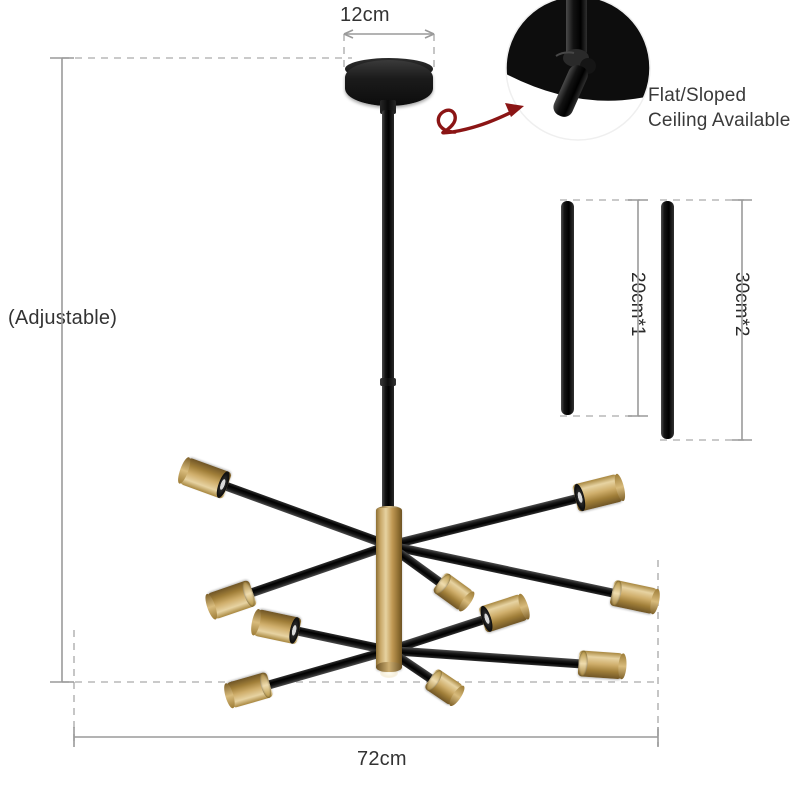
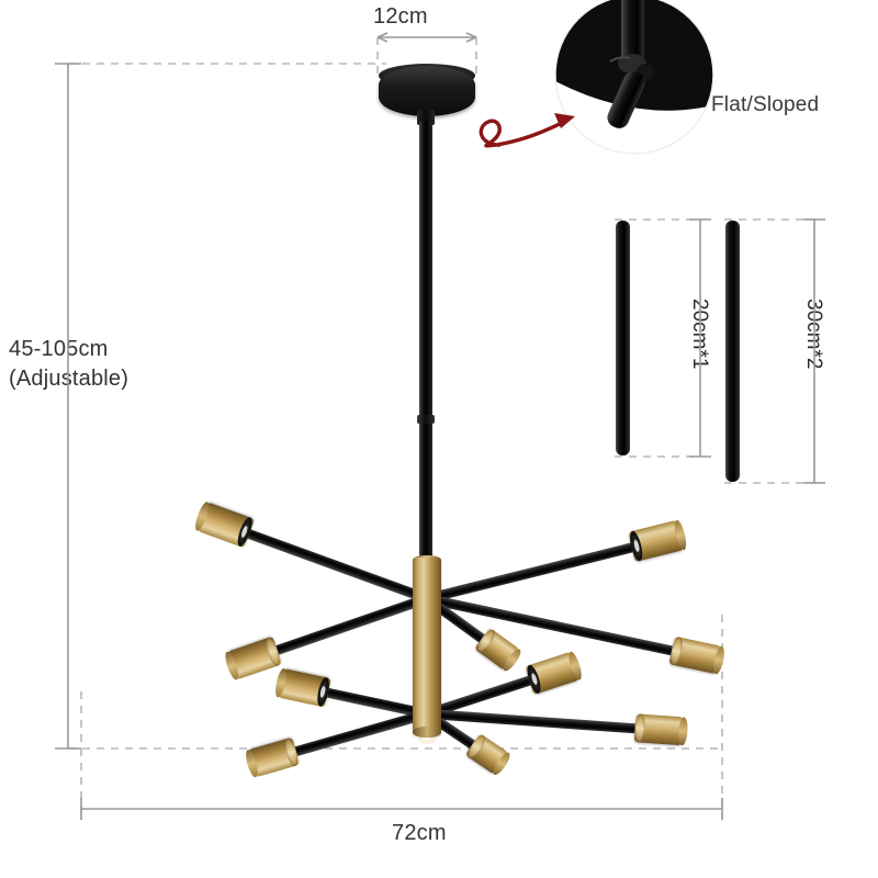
+ 45-105cm
  (Adjustable)
  12cm
  72cm
  Flat/Sloped
- Ceiling Available
